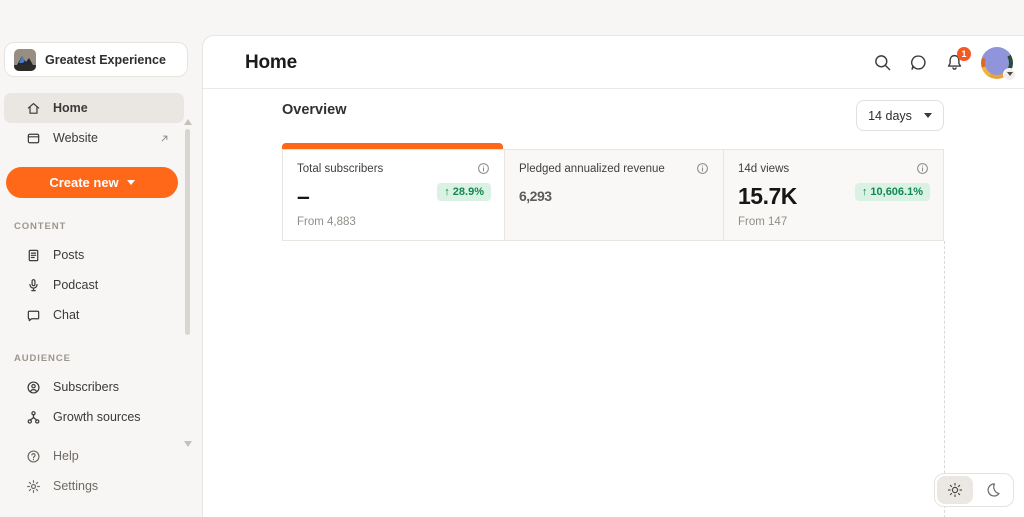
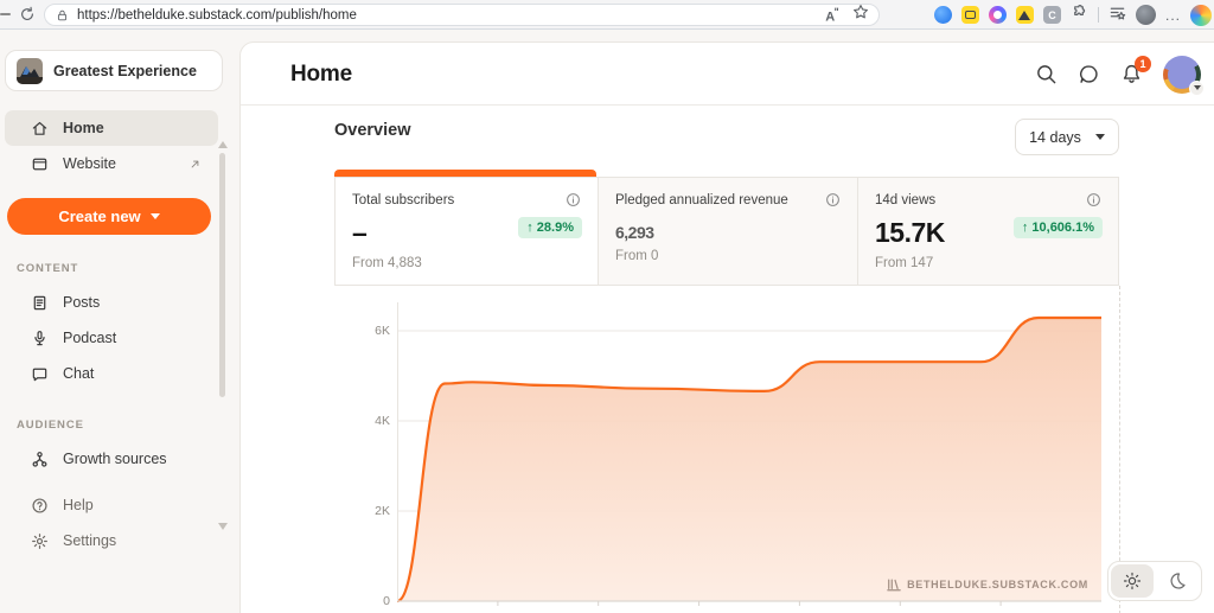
+ https://bethelduke.substack.com/publish/home
+ Aʹʹ
+ C
+ ...
  Greatest Experience
  Home
  Website
  Create new
  CONTENT
  Posts
  Podcast
  Chat
  AUDIENCE
- Subscribers
  Growth sources
  Help
  Settings
  Home
  1
  Overview
  14 days
  Total subscribers
  –
  ↑ 28.9%
  From 4,883
  Pledged annualized revenue
  6,293
+ From 0
  14d views
  15.7K
  ↑ 10,606.1%
  From 147
+ 6K
+ 4K
+ 2K
+ 0
+ BETHELDUKE.SUBSTACK.COM
